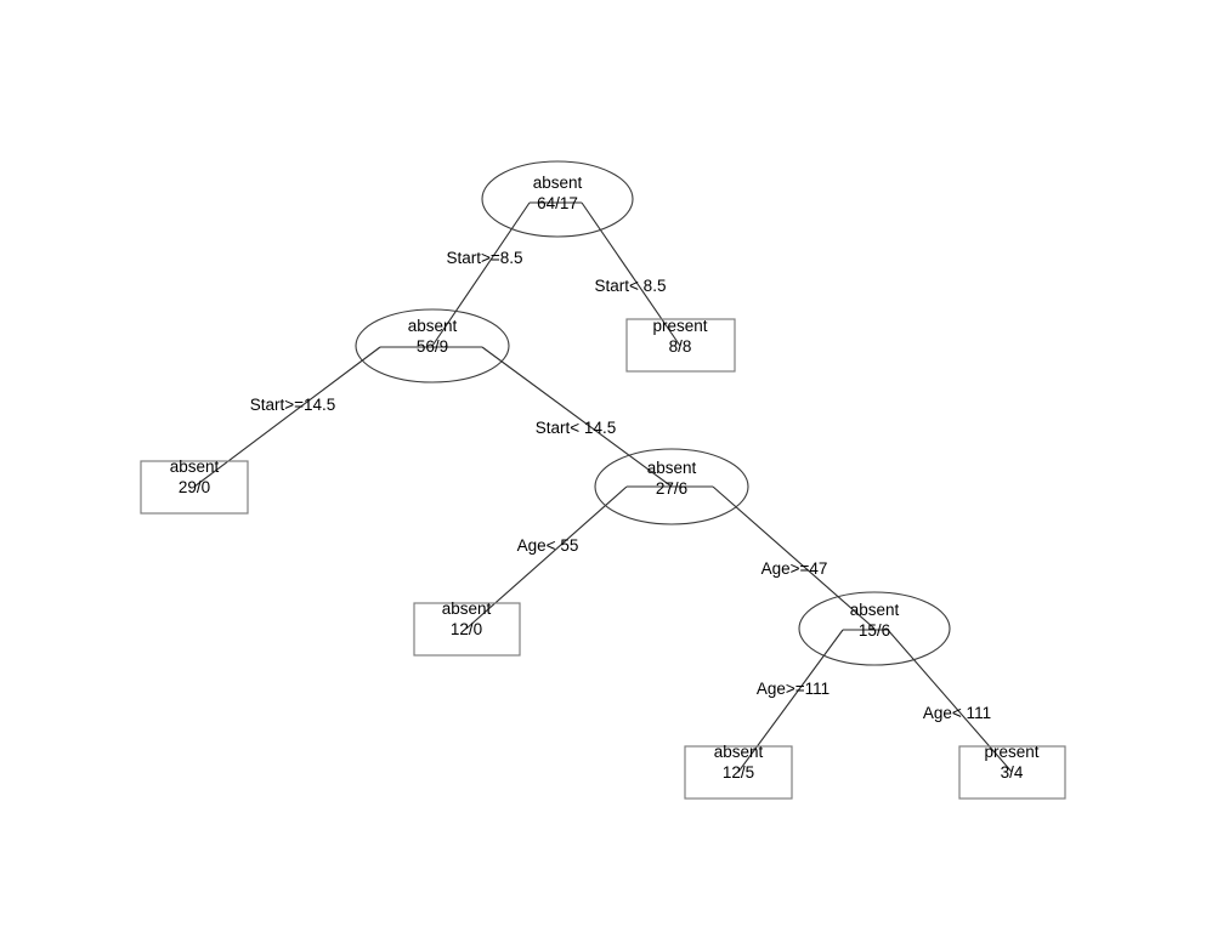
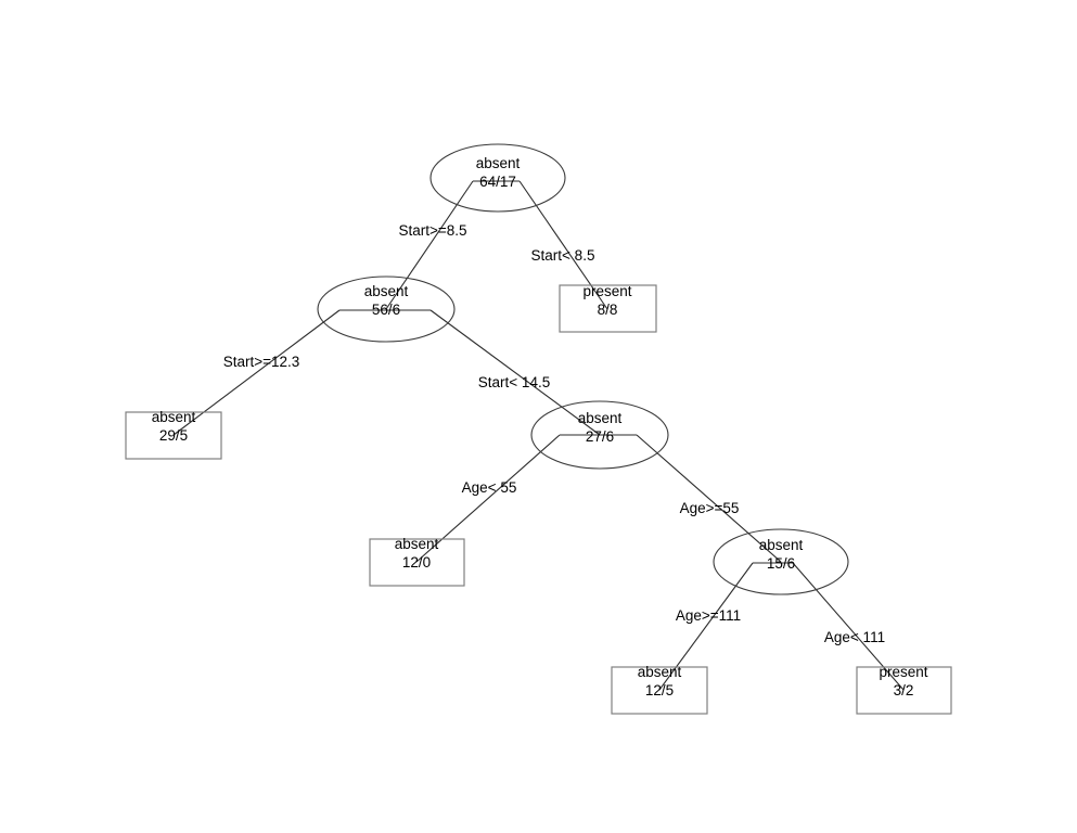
  absent
  64/17
  absent
- 56/9
+ 56/6
  present
  8/8
  absent
- 29/0
+ 29/5
  absent
  27/6
  absent
  12/0
  absent
  15/6
  absent
  12/5
  present
- 3/4
+ 3/2
  Start>=8.5
  Start< 8.5
- Start>=14.5
+ Start>=12.3
  Start< 14.5
  Age< 55
- Age>=47
+ Age>=55
  Age>=111
  Age< 111
